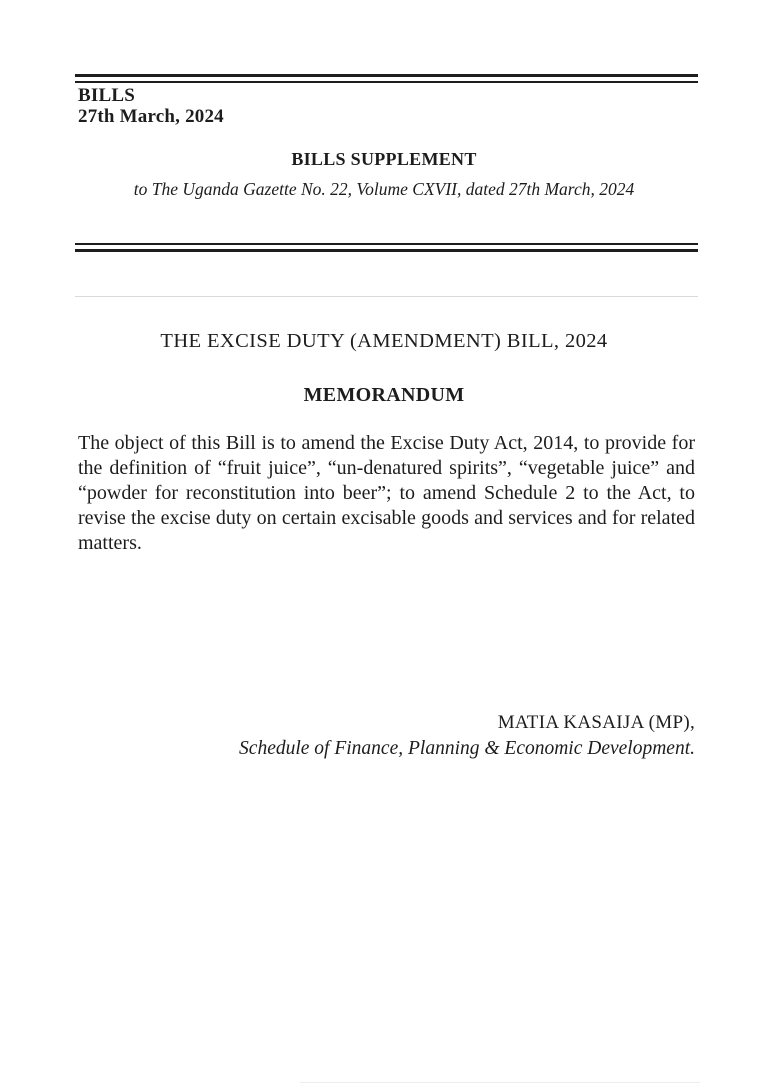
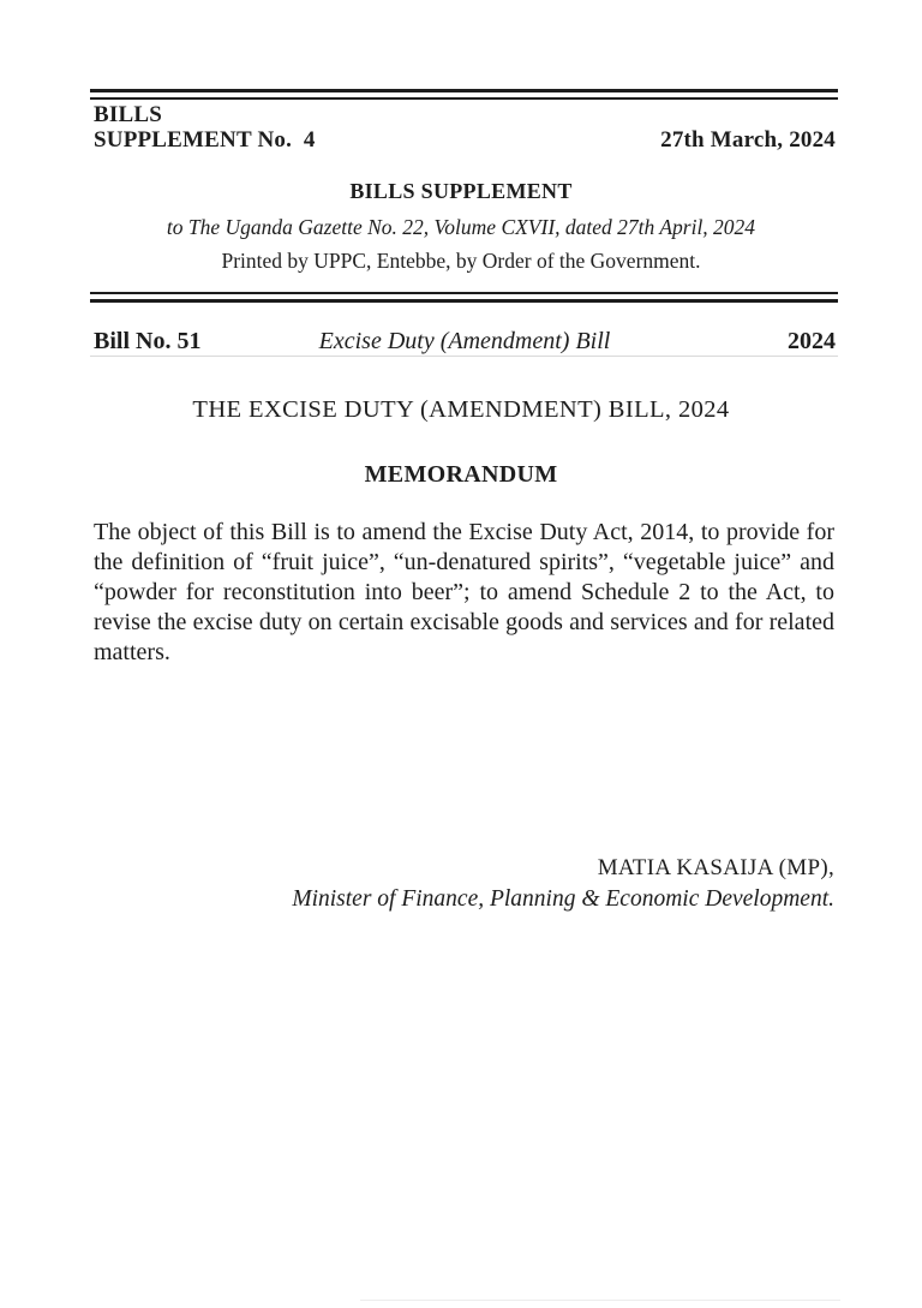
  BILLS
+ SUPPLEMENT No. 4
  27th March, 2024
  BILLS SUPPLEMENT
- to The Uganda Gazette No. 22, Volume CXVII, dated 27th March, 2024
+ to The Uganda Gazette No. 22, Volume CXVII, dated 27th April, 2024
+ Printed by UPPC, Entebbe, by Order of the Government.
+ Bill No. 51
+ Excise Duty (Amendment) Bill
+ 2024
  THE EXCISE DUTY (AMENDMENT) BILL, 2024
  MEMORANDUM
  The object of this Bill is to amend the Excise Duty Act, 2014, to provide for the definition of “fruit juice”, “un-denatured spirits”, “vegetable juice” and “powder for reconstitution into beer”; to amend Schedule 2 to the Act, to revise the excise duty on certain excisable goods and services and for related matters.
  MATIA KASAIJA (MP),
- Schedule of Finance, Planning & Economic Development.
+ Minister of Finance, Planning & Economic Development.
